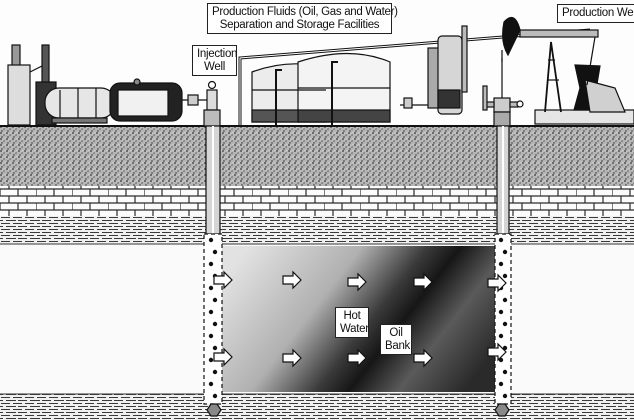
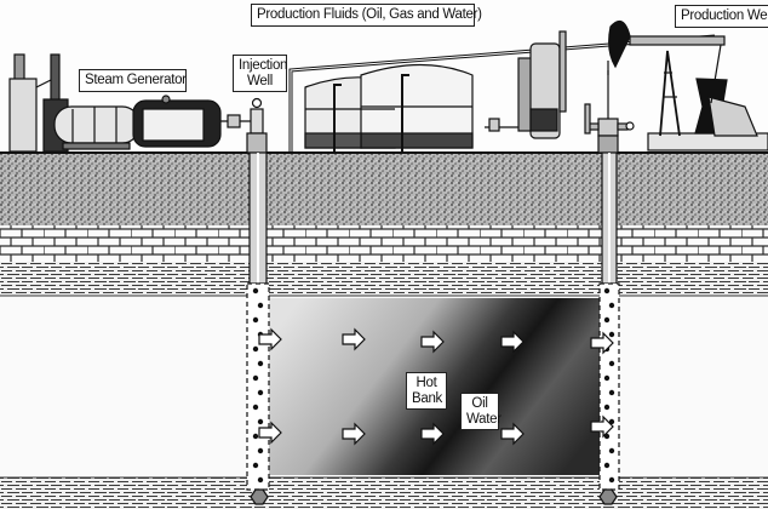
+ Steam Generator
  Injection
  Well
  Production Fluids (Oil, Gas and Water)
- Separation and Storage Facilities
  Production We
  Hot
- Water
+ Bank
  Oil
- Bank
+ Water
